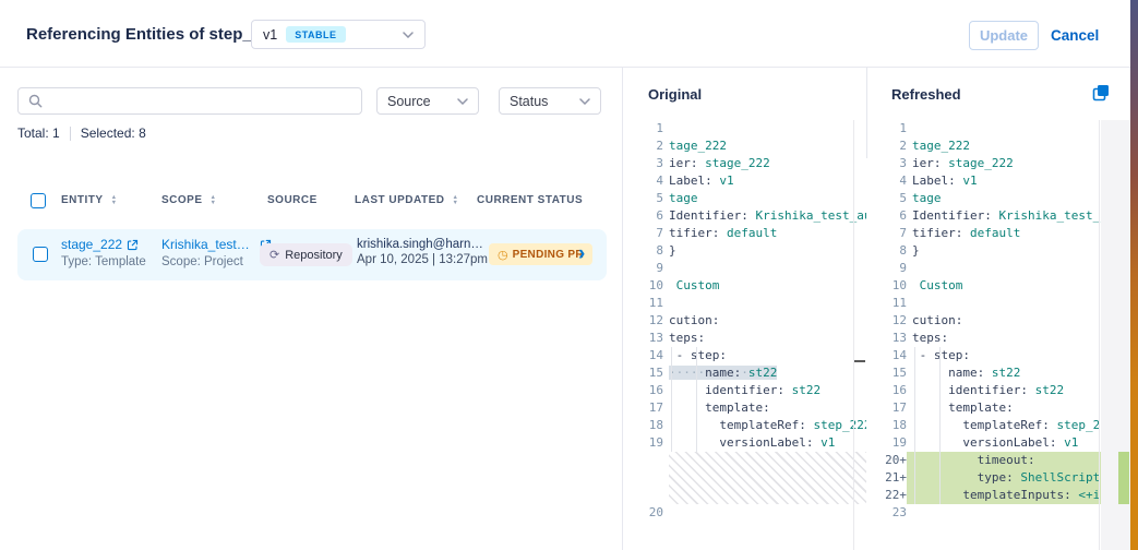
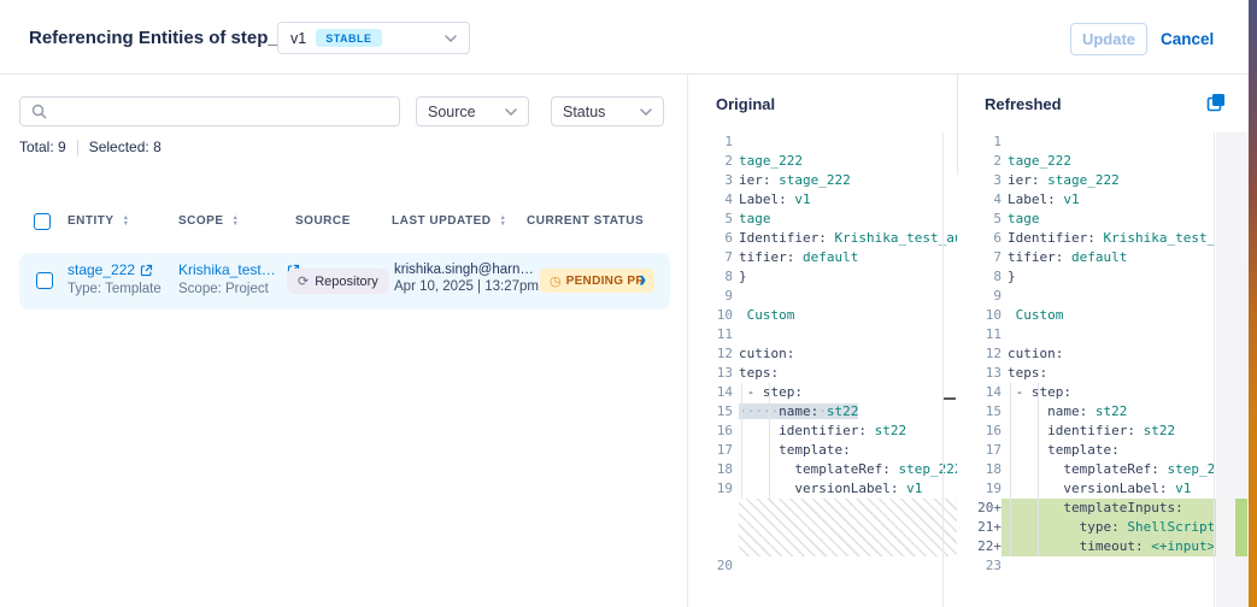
  Referencing Entities of step_
  v1
  STABLE
  Update
  Cancel
  Source
  Status
- Total: 1
+ Total: 9
  Selected: 8
  ENTITY
  SCOPE
  SOURCE
  LAST UPDATED
  CURRENT STATUS
  stage_222
  Type: Template
  Krishika_test_au
  Scope: Project
  ⟳
  Repository
  krishika.singh@harnes.
  Apr 10, 2025 | 13:27pm
  ◷
  PENDING PR
  ›
  Original
  Refreshed
  1
  2
  tage_222
  3
  ier: stage_222
  4
  Label: v1
  5
  tage
  6
  Identifier: Krishika_testa
  7
  tifier: default
  8
  }
  9
  10
  Custom
  11
  12
  cution:
  13
  teps:
  14
  - step:
  15
  ·····name:·st22
  16
  identifier: st22
  17
  template:
  18
  templateRef: step_2
  19
  versionLabel: v1
  20
  1
  2
  tage_222
  3
  ier: stage_222
  4
  Label: v1
  5
  tage
  6
  Identifier: Krishika_test_
  7
  tifier: default
  8
  }
  9
  10
  Custom
  11
  12
  cution:
  13
  teps:
  14
  - step:
  15
  name: st22
  16
  identifier: st22
  17
  template:
  18
  templateRef: step_2
  19
  versionLabel: v1
  20+
- timeout:
+ templateInputs:
  21+
  type: ShellScript
  22+
- templateInputs: <+i
+ timeout: <+input>
  23
